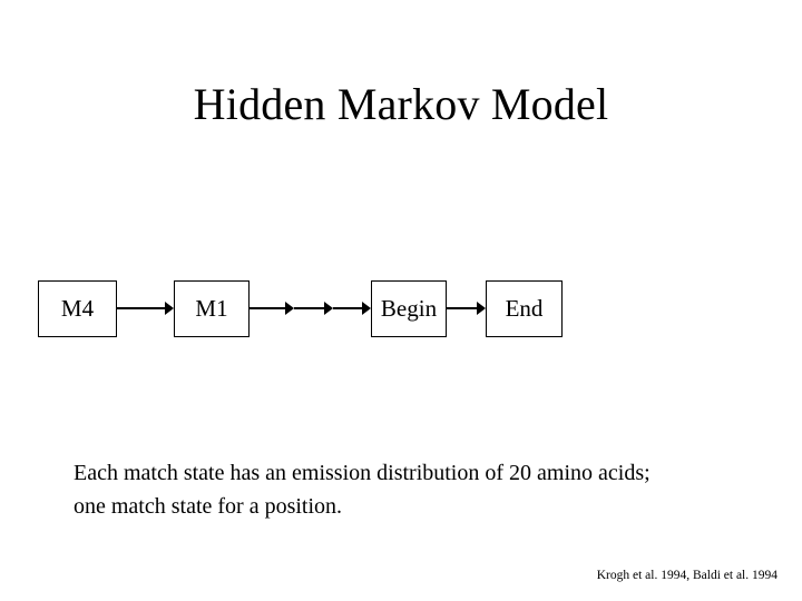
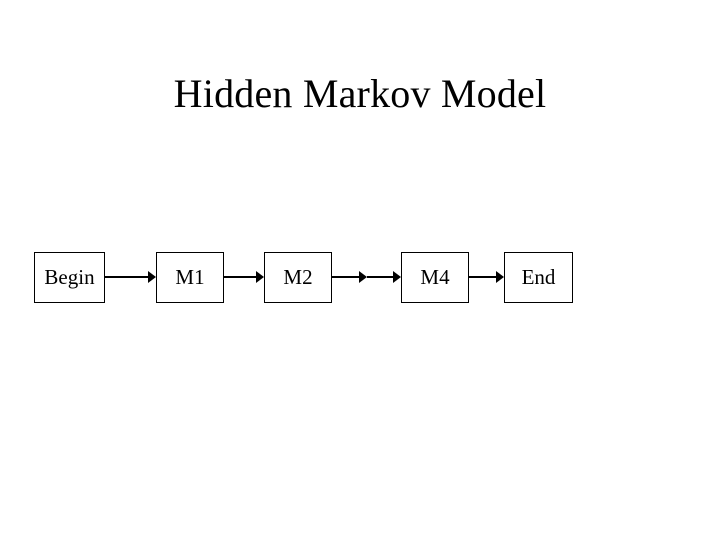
  Hidden Markov Model
- M4
+ Begin
  M1
+ M2
- Begin
+ M4
  End
- Each match state has an emission distribution of 20 amino acids;
- one match state for a position.
- Krogh et al. 1994, Baldi et al. 1994
